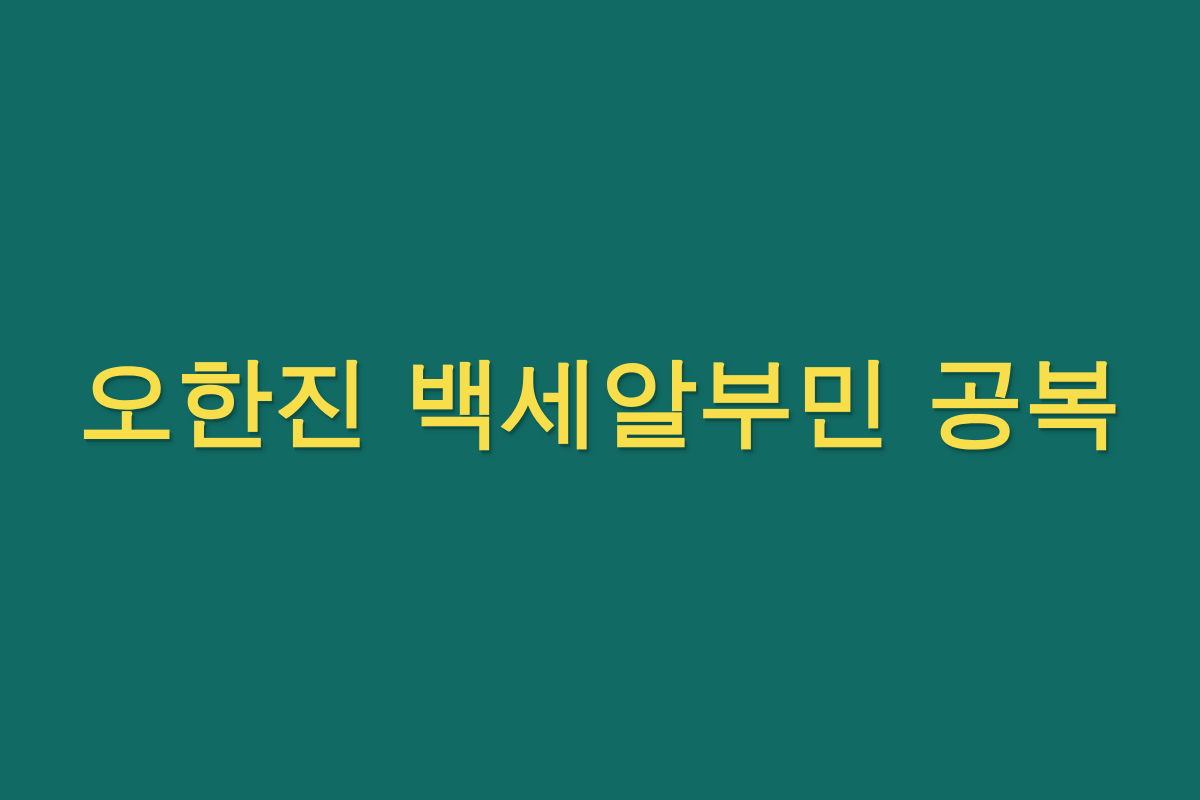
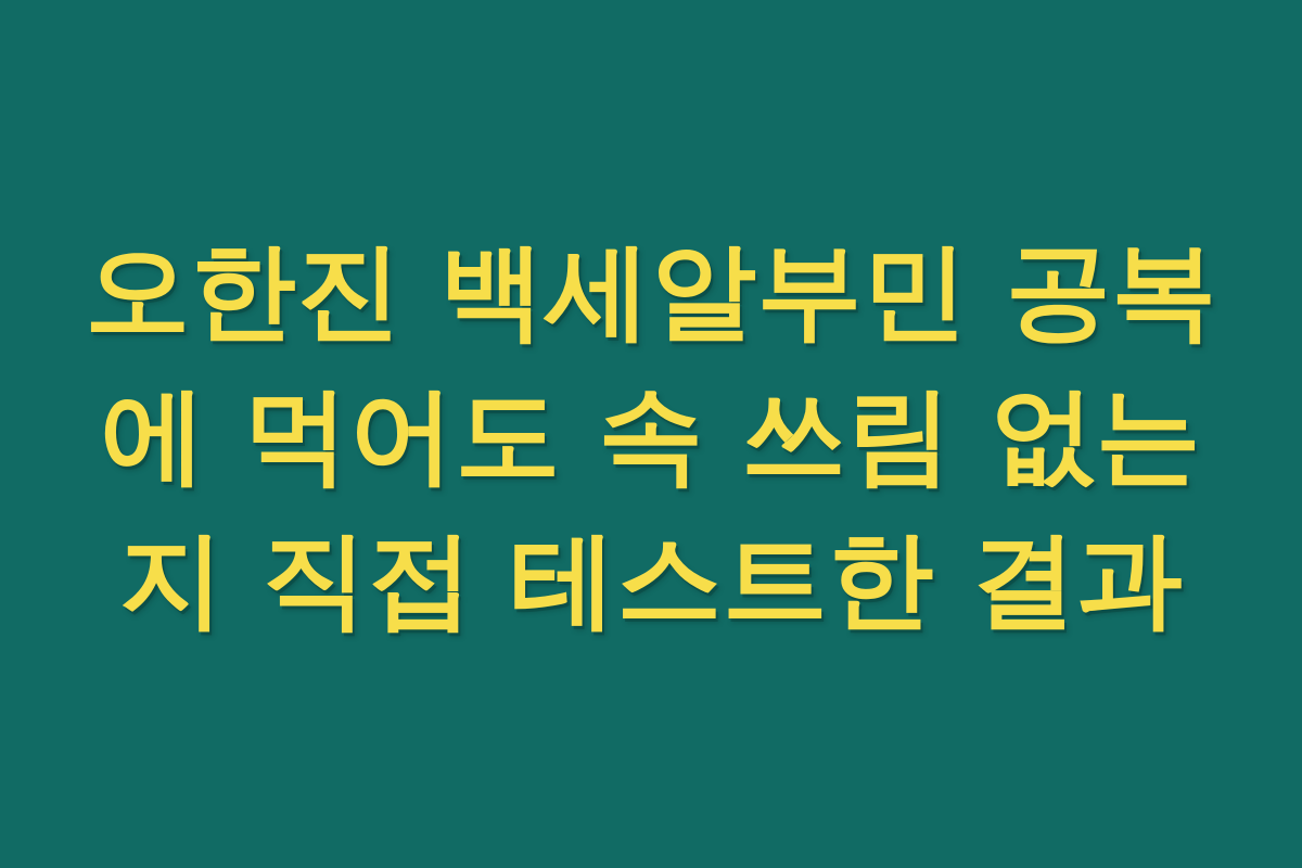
  오한진 백세알부민 공복
+ 에 먹어도 속 쓰림 없는
+ 지 직접 테스트한 결과
